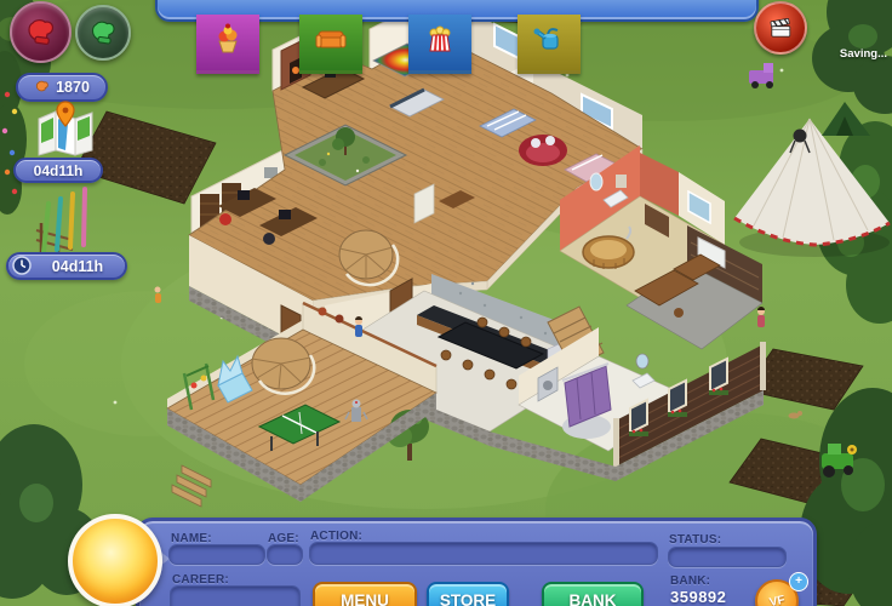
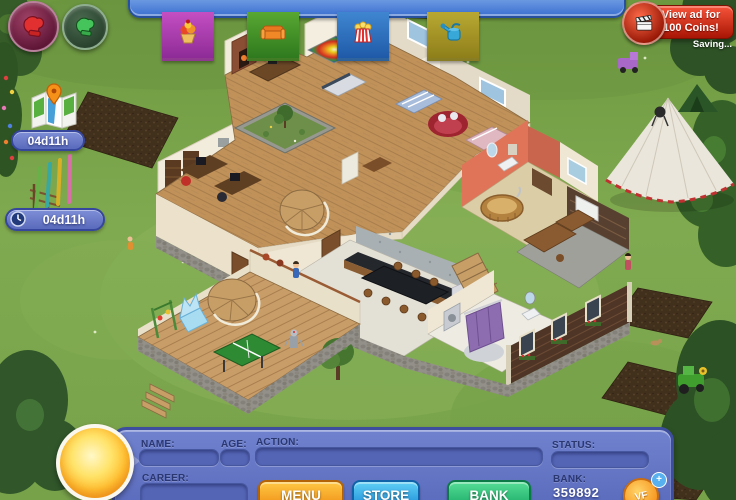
- 1870
  04d11h
  04d11h
+ View ad for
+ 100 Coins!
  Saving...
  NAME:
  AGE:
  ACTION:
  STATUS:
  CAREER:
  MENU
  STORE
  BANK
  BANK:
  359892
  +
